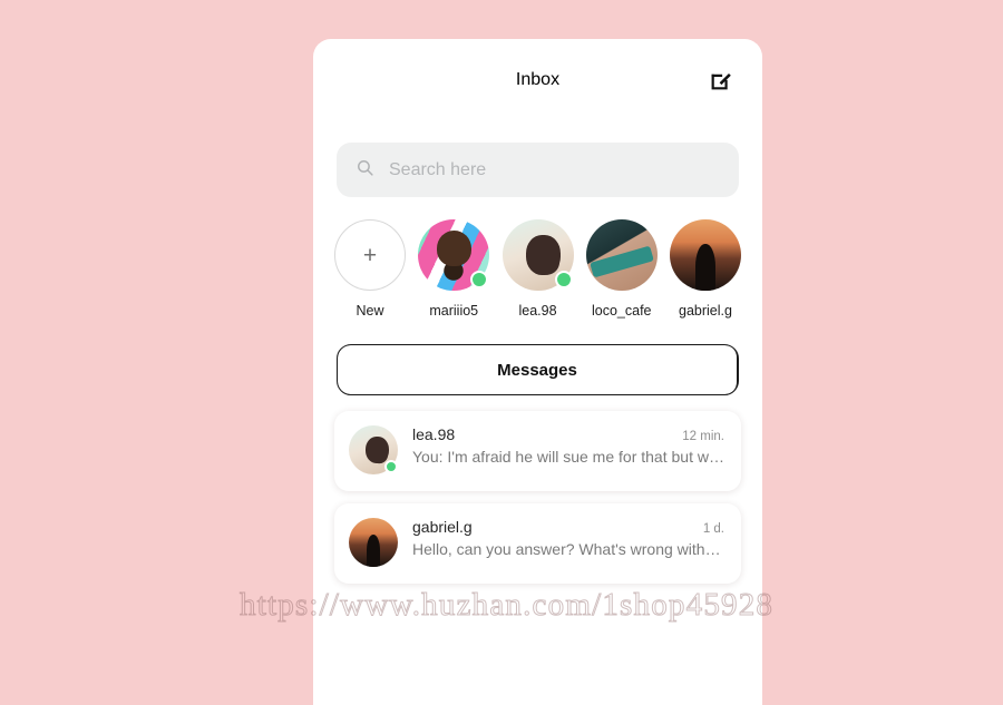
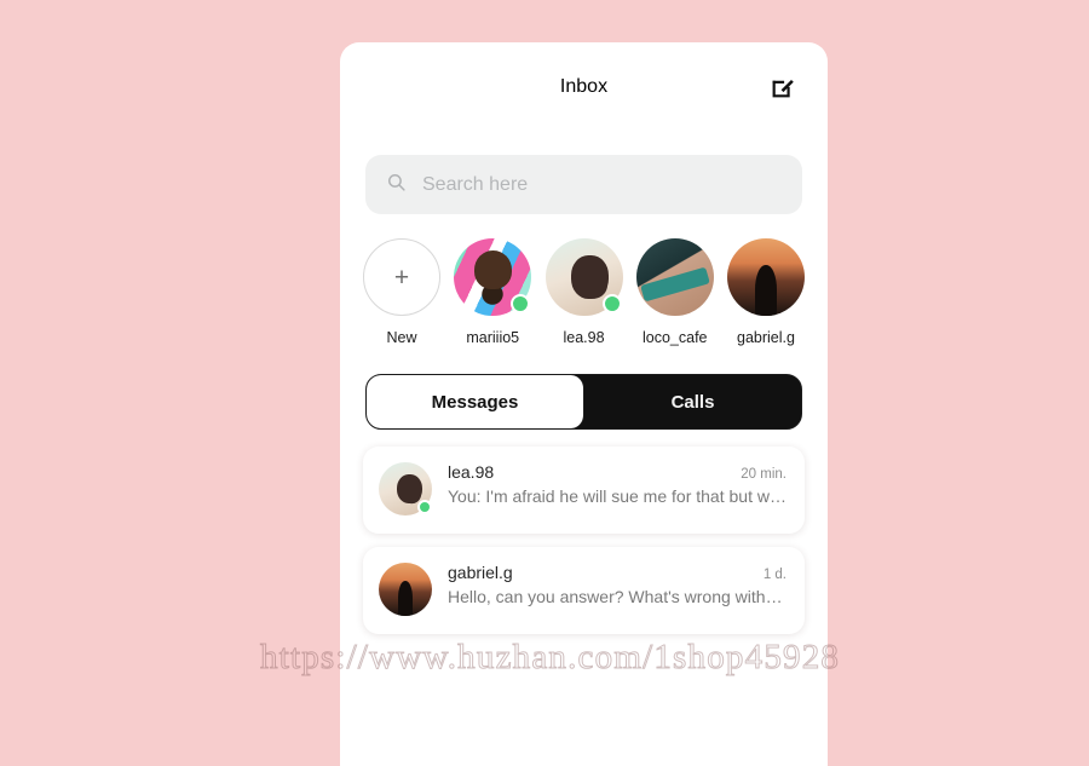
  Inbox
  Search here
  +
  New
  mariiio5
  lea.98
  loco_cafe
  gabriel.g
  Messages
+ Calls
  lea.98
- 12 min.
+ 20 min.
  You: I'm afraid he will sue me for that but wh..
  gabriel.g
  1 d.
  Hello, can you answer? What's wrong with yo
  https://www.huzhan.com/1shop45928
